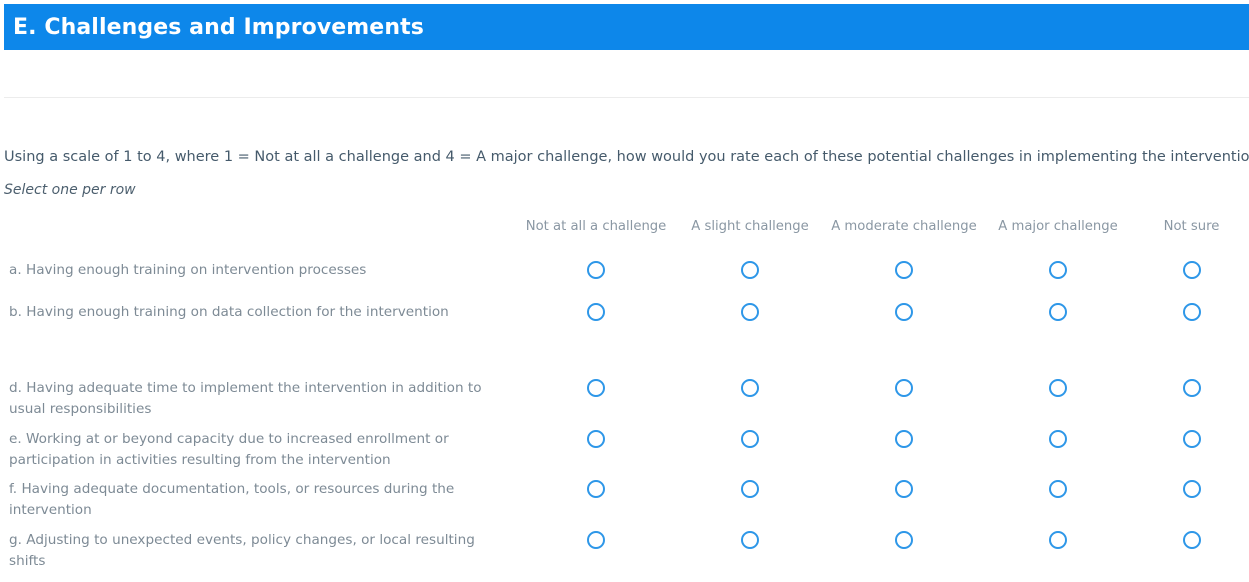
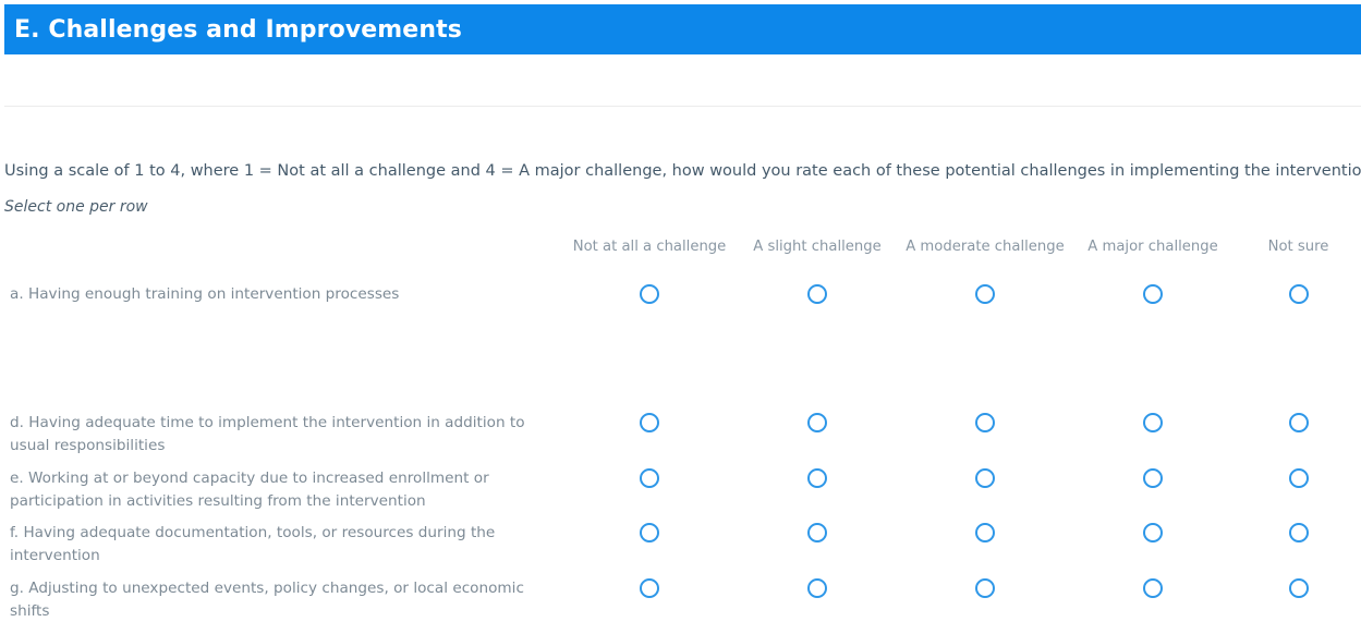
  E. Challenges and Improvements
  Using a scale of 1 to 4, where 1 = Not at all a challenge and 4 = A major challenge, how would you rate each of these potential challenges in implementing the interventio
  Select one per row
  Not at all a challenge
  A slight challenge
  A moderate challenge
  A major challenge
  Not sure
  a. Having enough training on intervention processes
- b. Having enough training on data collection for the intervention
  d. Having adequate time to implement the intervention in addition to usual responsibilities
  e. Working at or beyond capacity due to increased enrollment or participation in activities resulting from the intervention
  f. Having adequate documentation, tools, or resources during the intervention
- g. Adjusting to unexpected events, policy changes, or local resulting shifts
+ g. Adjusting to unexpected events, policy changes, or local economic shifts
